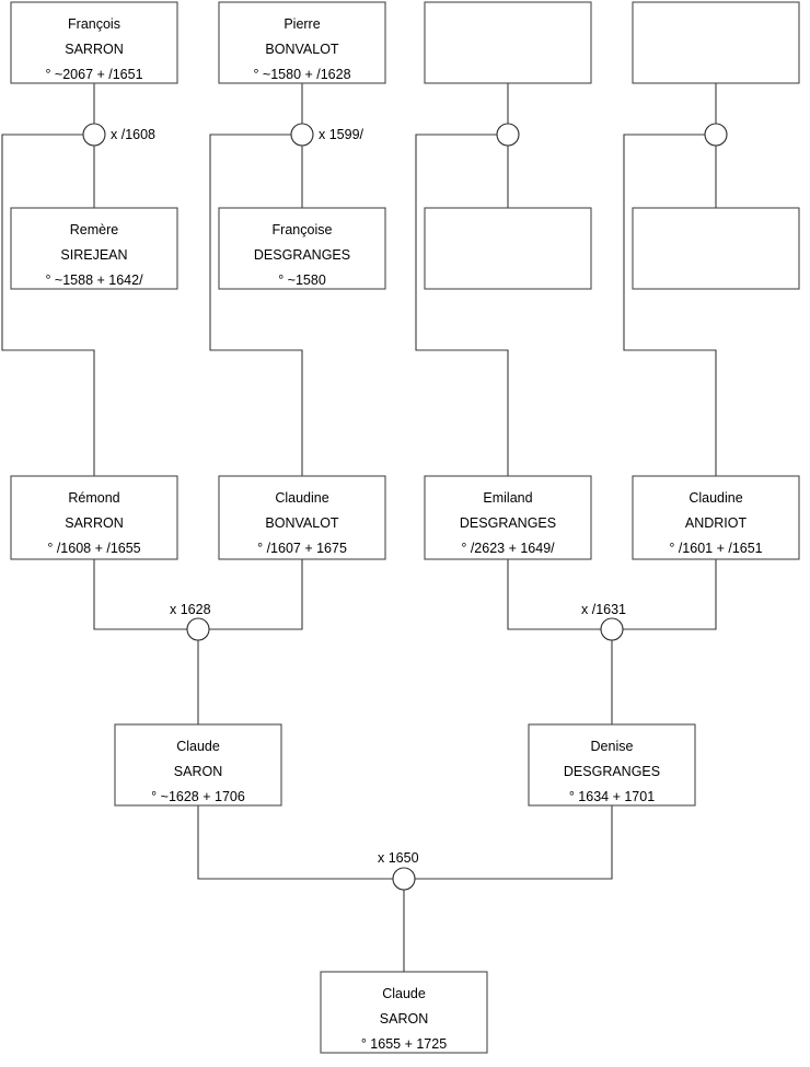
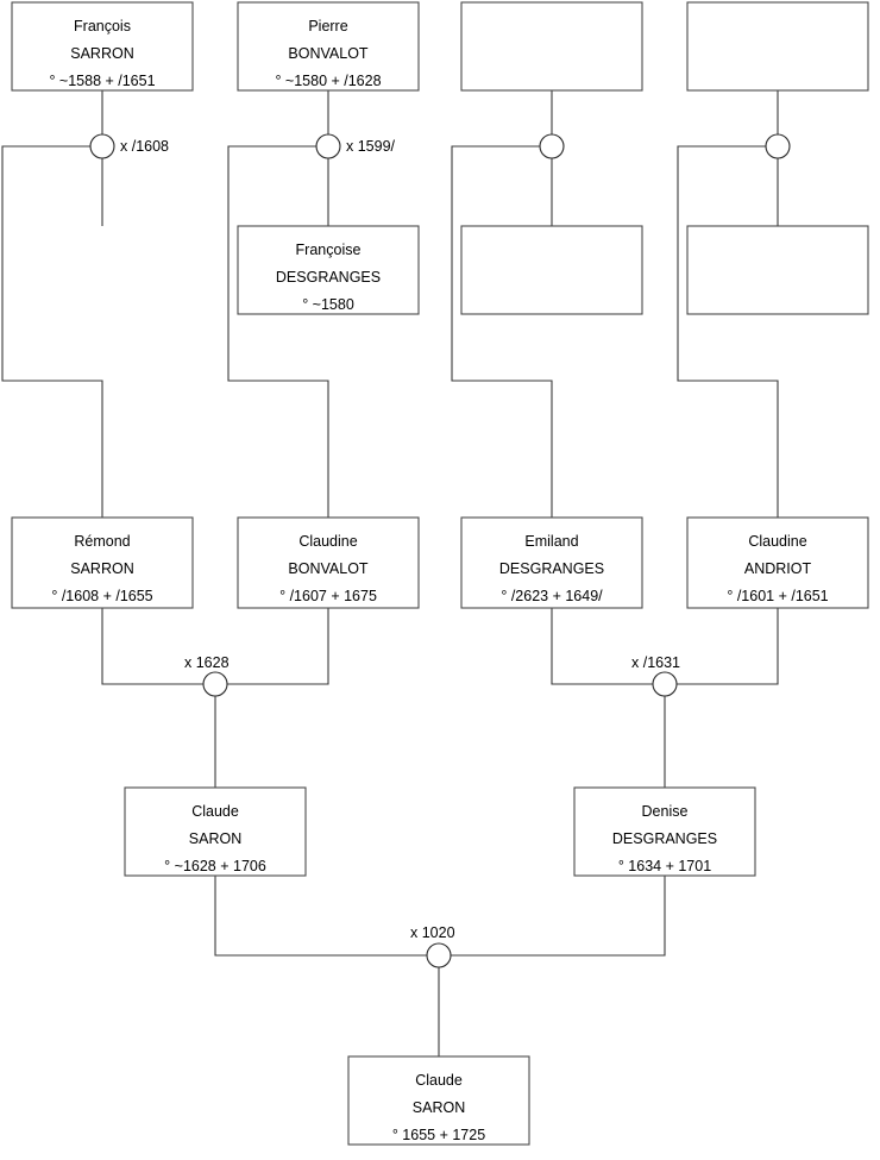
  François
  SARRON
- ° ~2067 + /1651
+ ° ~1588 + /1651
  Pierre
  BONVALOT
  ° ~1580 + /1628
- Remère
- SIREJEAN
- ° ~1588 + 1642/
  Françoise
  DESGRANGES
  ° ~1580
  Rémond
  SARRON
  ° /1608 + /1655
  Claudine
  BONVALOT
  ° /1607 + 1675
  Emiland
  DESGRANGES
  ° /2623 + 1649/
  Claudine
  ANDRIOT
  ° /1601 + /1651
  Claude
  SARON
  ° ~1628 + 1706
  Denise
  DESGRANGES
  ° 1634 + 1701
  Claude
  SARON
  ° 1655 + 1725
  x /1608
  x 1599/
  x 1628
  x /1631
- x 1650
+ x 1020
